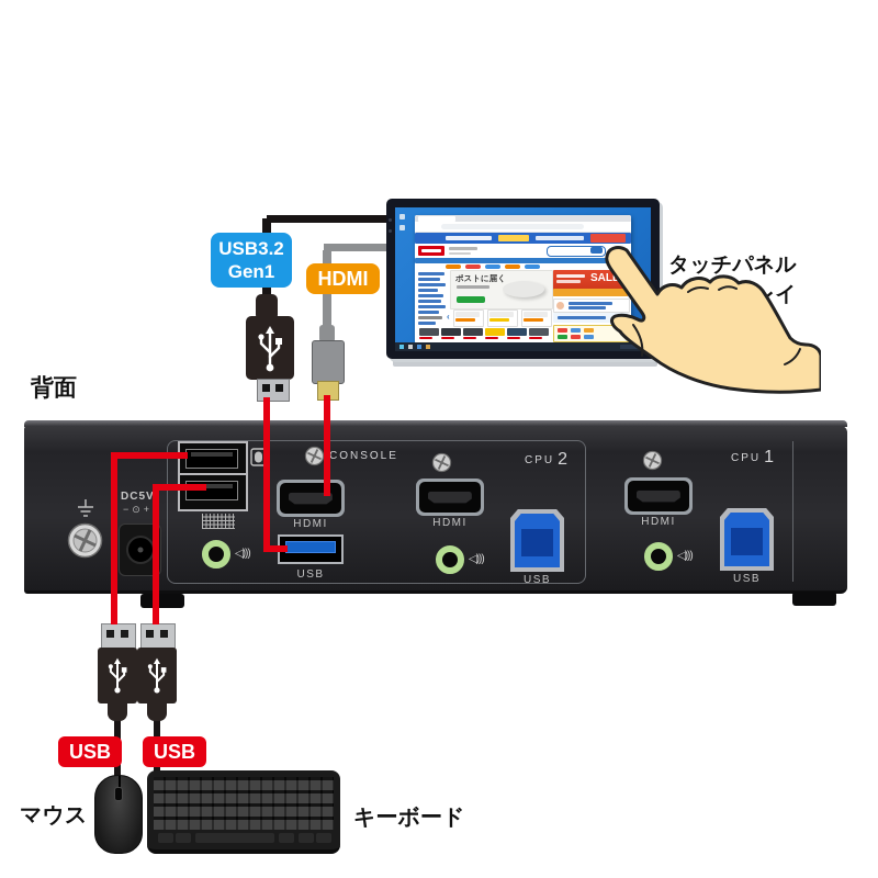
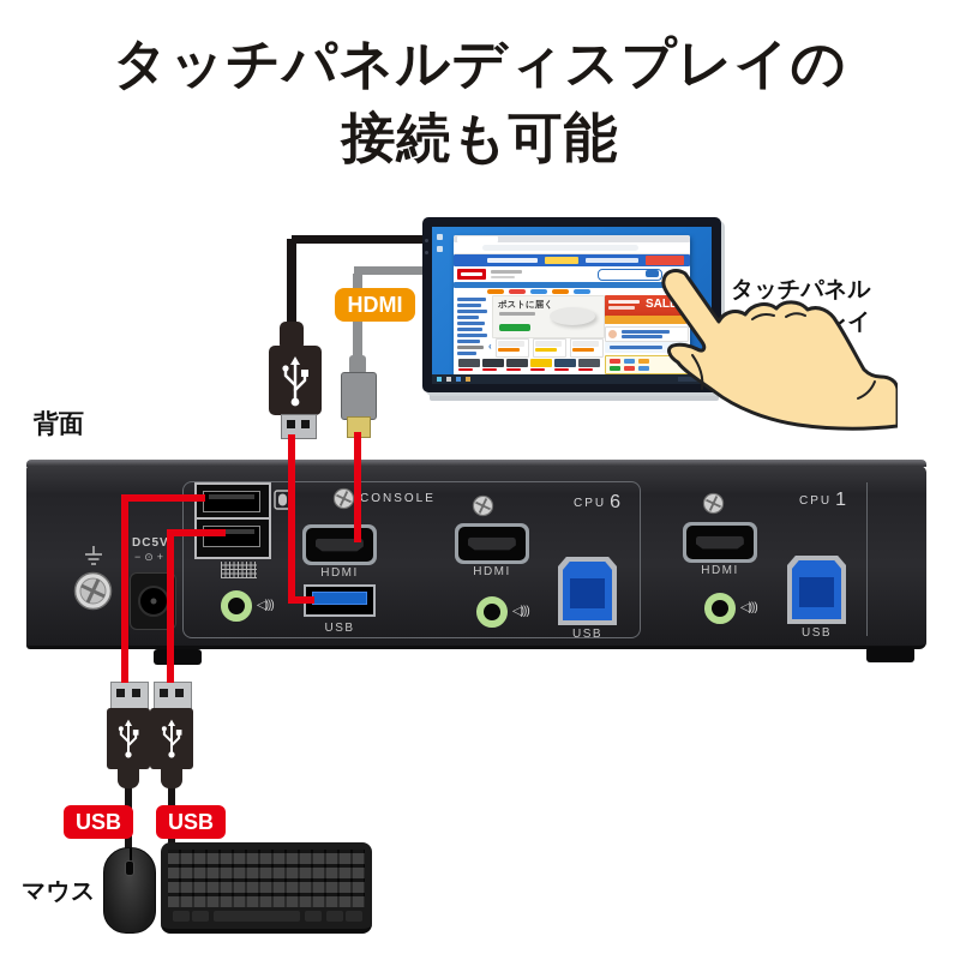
+ タッチパネルディスプレイの
+ 接続も可能
  背面
- USB3.2
- Gen1
  HDMI
  ポストに届く
  SAL
  ‹
  タッチパネル
  DC5V
  −⊙+
  CONSOLE
  HDMI
  ◁)))
  USB
- CPU 2
+ CPU 6
  HDMI
  ◁)))
  USB
  CPU 1
  HDMI
  ◁)))
  USB
  USB
  USB
  マウス
- キーボード
